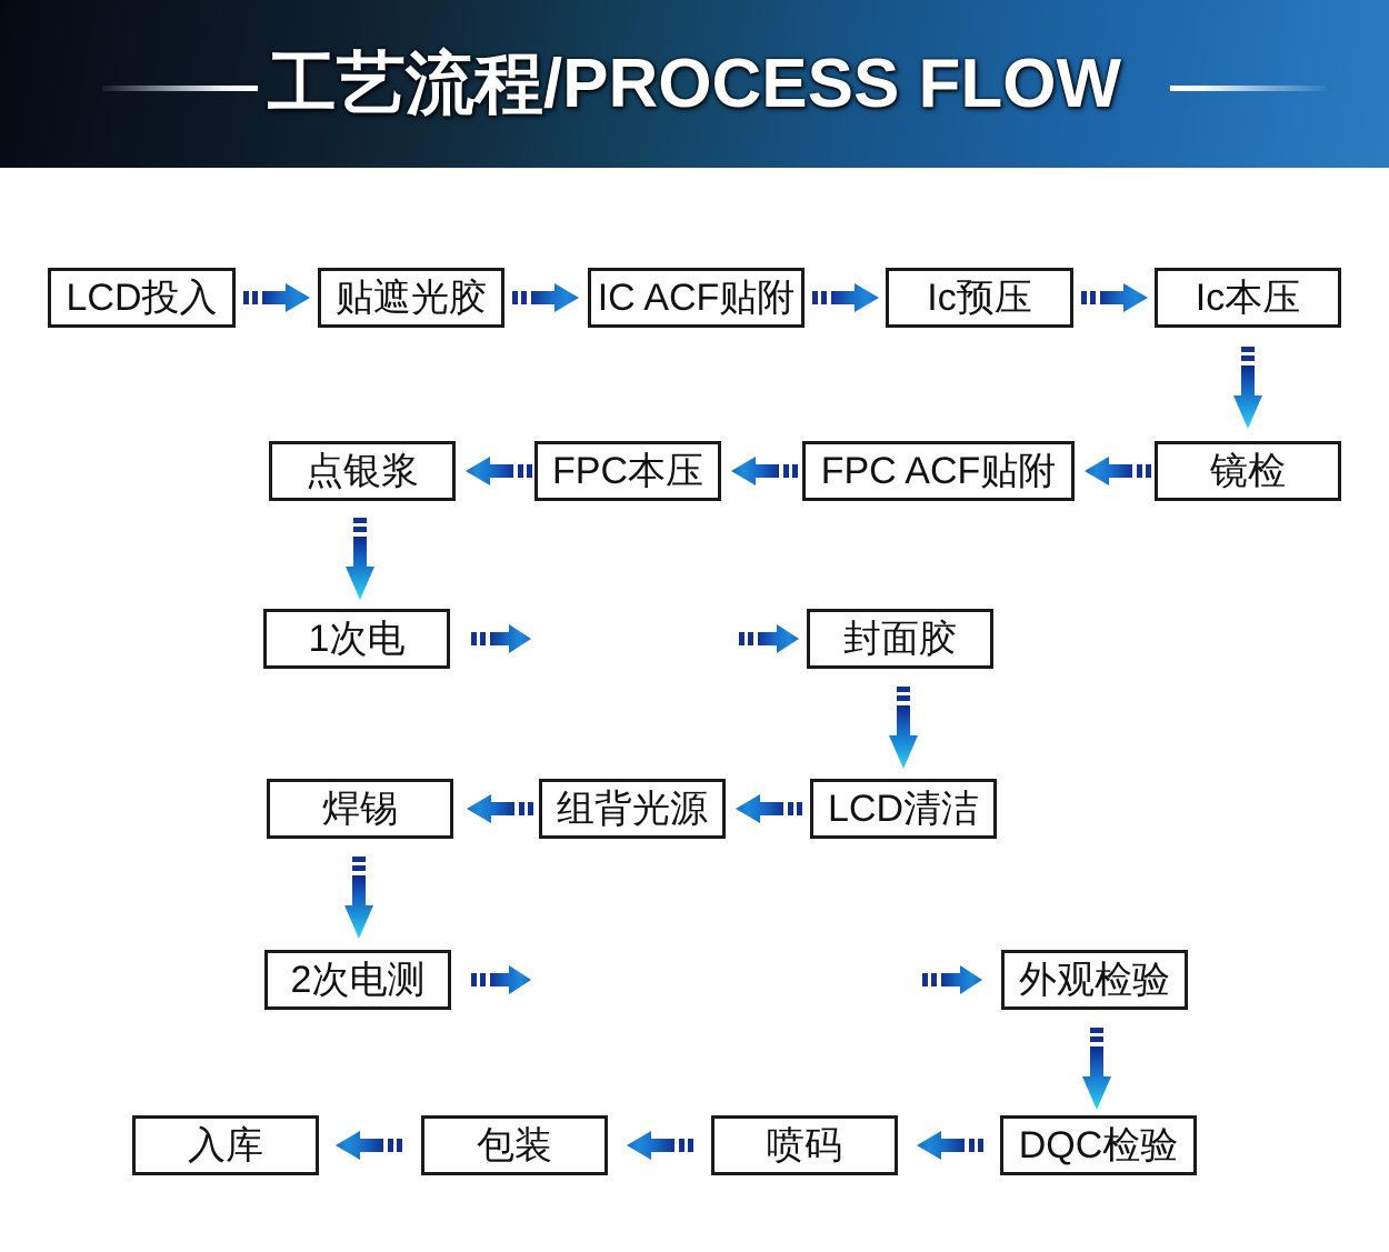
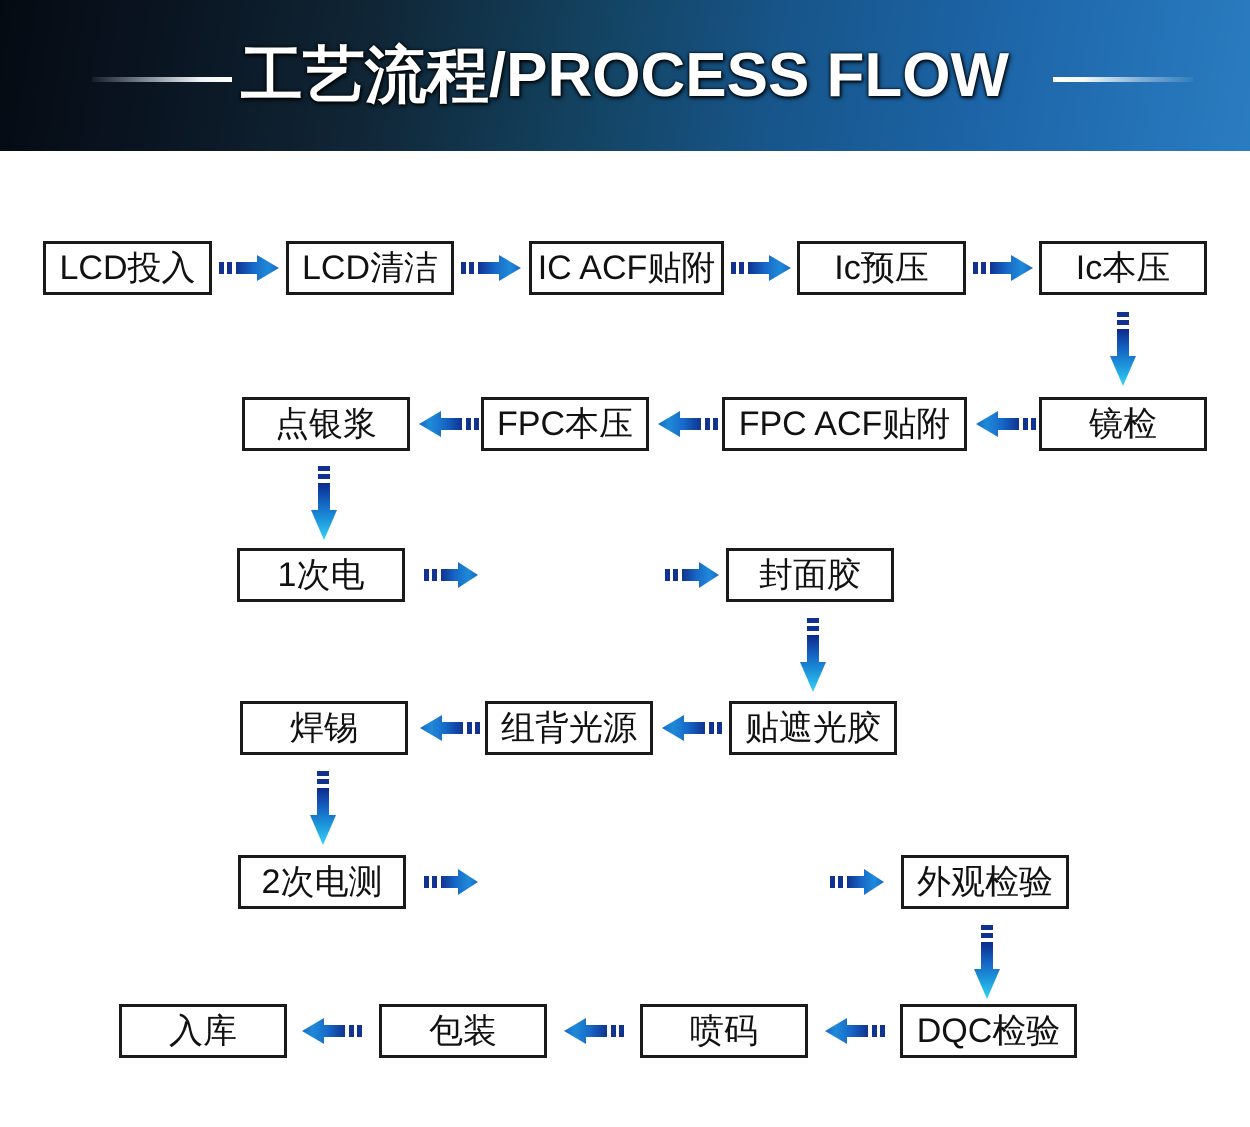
  工艺流程/PROCESS FLOW
  LCD投入
- 贴遮光胶
+ LCD清洁
  IC ACF贴附
  Ic预压
  Ic本压
  点银浆
  FPC本压
  FPC ACF贴附
  镜检
  1次电
  封面胶
  焊锡
  组背光源
- LCD清洁
+ 贴遮光胶
  2次电测
  外观检验
  入库
  包装
  喷码
  DQC检验
